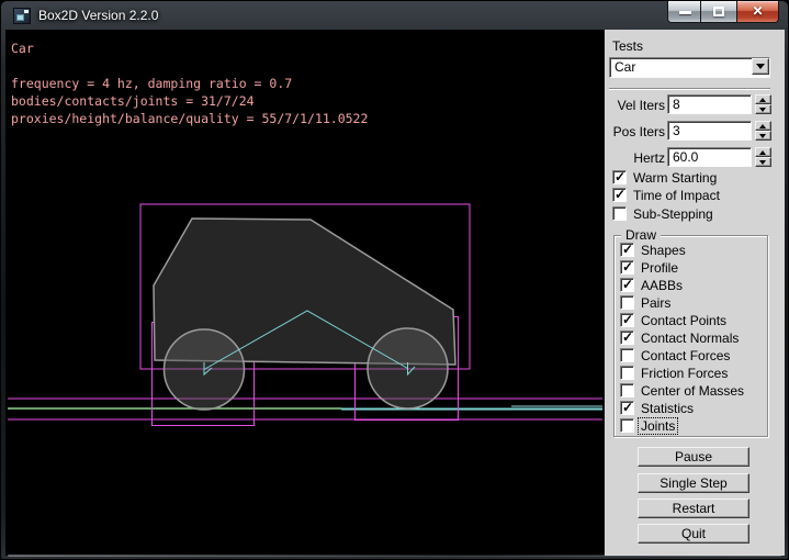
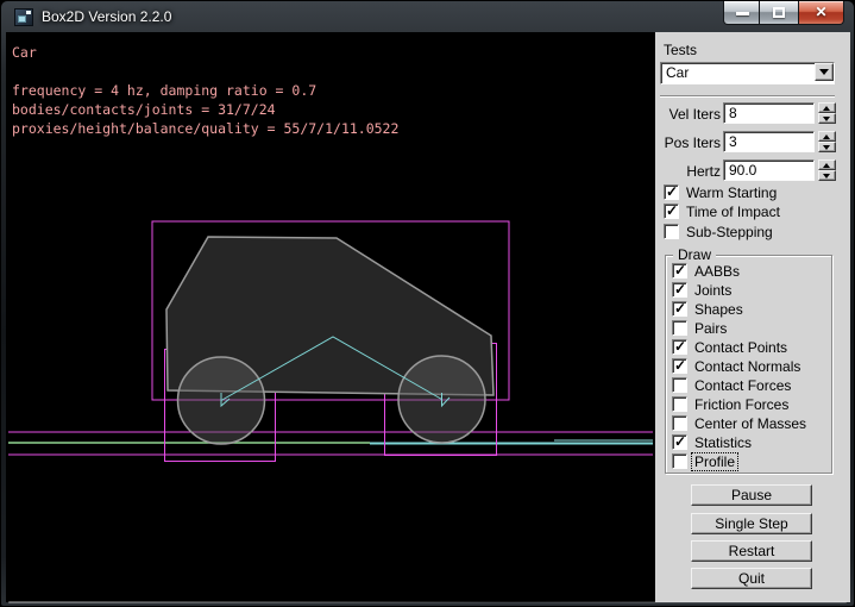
  Box2D Version 2.2.0
  ✕
  Car
  frequency = 4 hz, damping ratio = 0.7
  bodies/contacts/joints = 31/7/24
  proxies/height/balance/quality = 55/7/1/11.0522
  Tests
  Car
  Vel Iters
  8
  Pos Iters
  3
  Hertz
- 60.0
+ 90.0
  ✓
  Warm Starting
  ✓
  Time of Impact
  Sub-Stepping
  Draw
  ✓
- Shapes
+ AABBs
  ✓
- Profile
+ Joints
  ✓
- AABBs
+ Shapes
  Pairs
  ✓
  Contact Points
  ✓
  Contact Normals
  Contact Forces
  Friction Forces
  Center of Masses
  ✓
  Statistics
- Joints
+ Profile
  Pause
  Single Step
  Restart
  Quit
